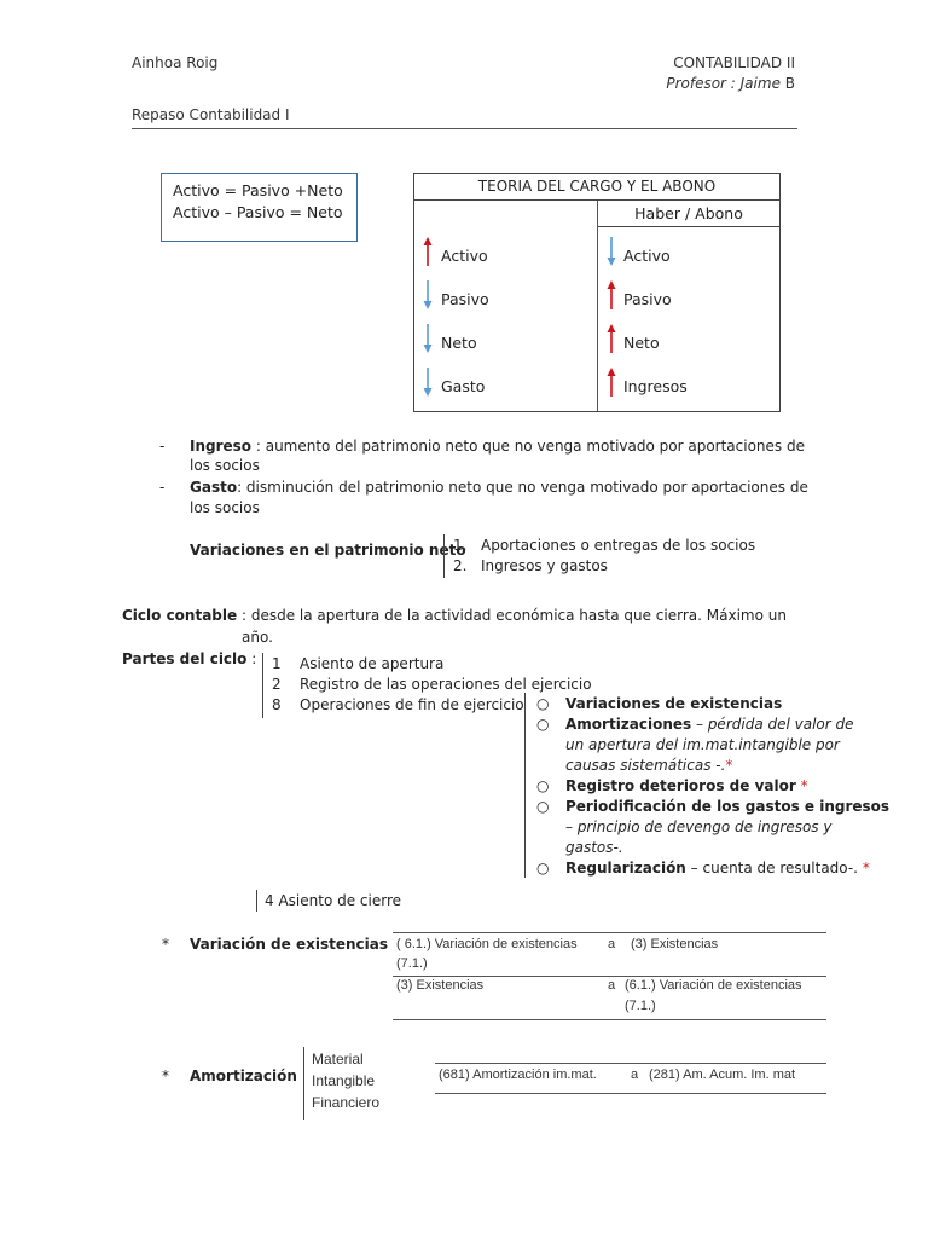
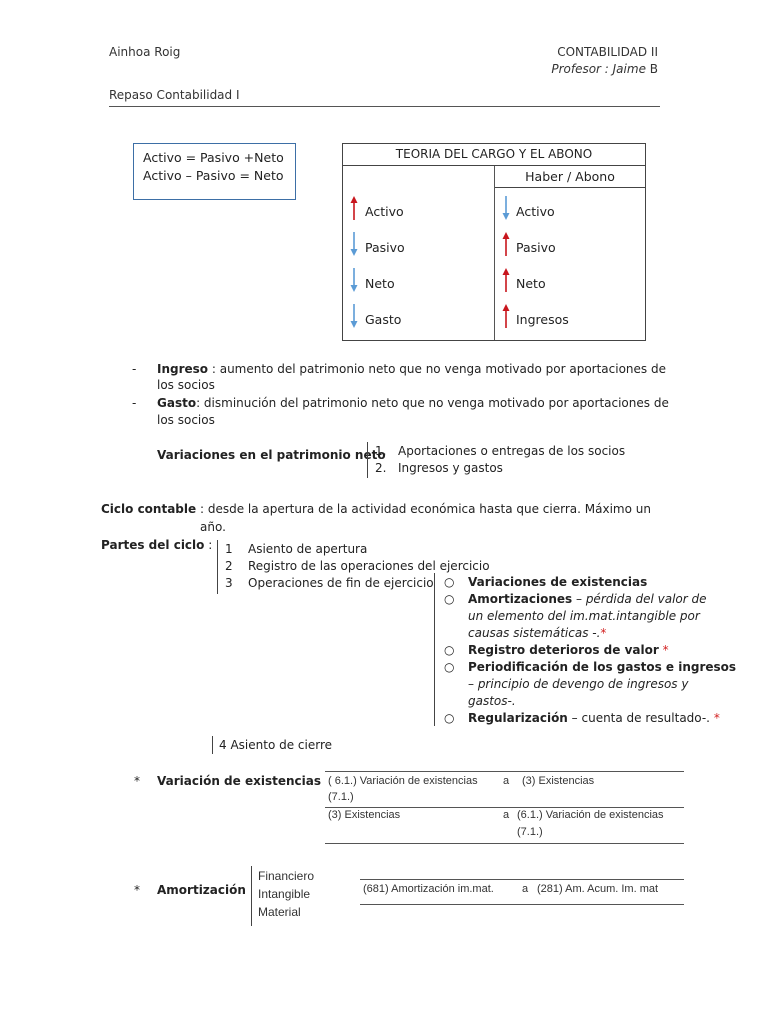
  Ainhoa Roig
  CONTABILIDAD II
  Profesor : Jaime B
  Repaso Contabilidad I
  Activo = Pasivo +Neto
  Activo – Pasivo = Neto
  TEORIA DEL CARGO Y EL ABONO
  Haber / Abono
  Activo
  Pasivo
  Neto
  Gasto
  Activo
  Pasivo
  Neto
  Ingresos
  -
  Ingreso : aumento del patrimonio neto que no venga motivado por aportaciones de
  los socios
  -
  Gasto: disminución del patrimonio neto que no venga motivado por aportaciones de
  los socios
  Variaciones en el patrimonio neto
  1.
  Aportaciones o entregas de los socios
  2.
  Ingresos y gastos
  Ciclo contable : desde la apertura de la actividad económica hasta que cierra. Máximo un
  año.
  Partes del ciclo :
  1
  Asiento de apertura
  2
  Registro de las operaciones del ejercicio
- 8
+ 3
  Operaciones de fin de ejercicio
  ○
  Variaciones de existencias
  ○
  Amortizaciones – pérdida del valor de
- un apertura del im.mat.intangible por
+ un elemento del im.mat.intangible por
  causas sistemáticas -.*
  ○
  Registro deterioros de valor *
  ○
  Periodificación de los gastos e ingresos
  – principio de devengo de ingresos y
  gastos-.
  ○
  Regularización – cuenta de resultado-. *
  4 Asiento de cierre
  *
  Variación de existencias
  ( 6.1.) Variación de existencias
  (7.1.)
  a
  (3) Existencias
  (3) Existencias
  a
  (6.1.) Variación de existencias
  (7.1.)
  *
  Amortización
- Material
+ Financiero
  Intangible
- Financiero
+ Material
  (681) Amortización im.mat.
  a
  (281) Am. Acum. Im. mat
